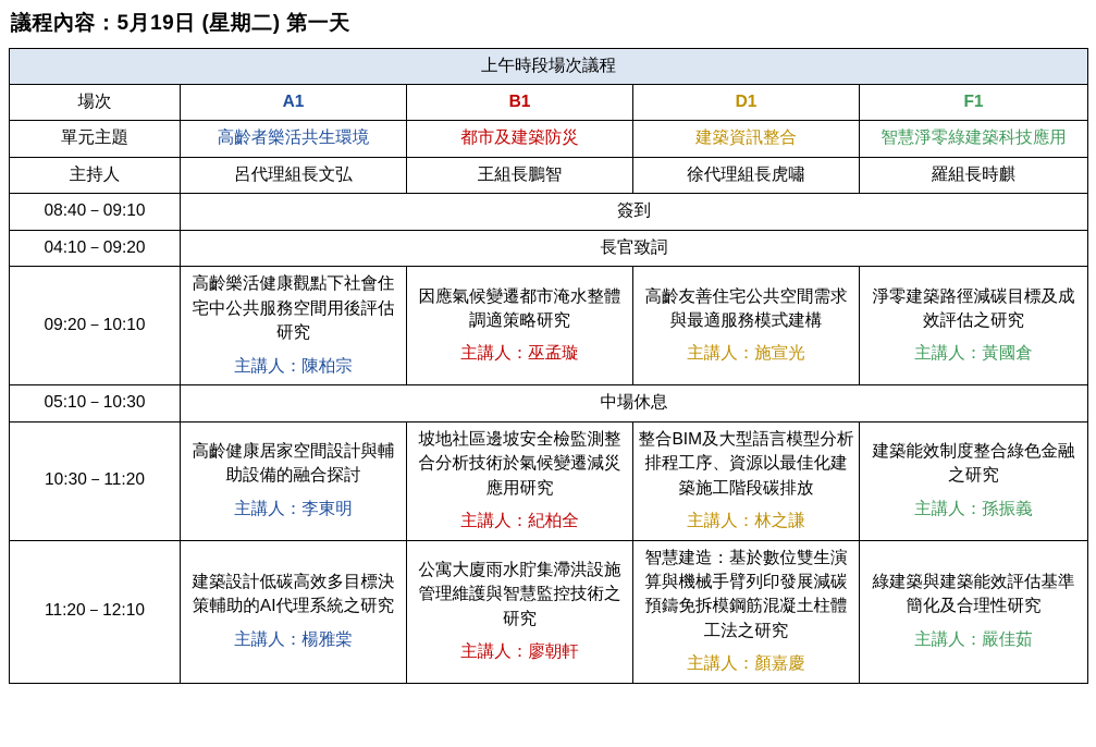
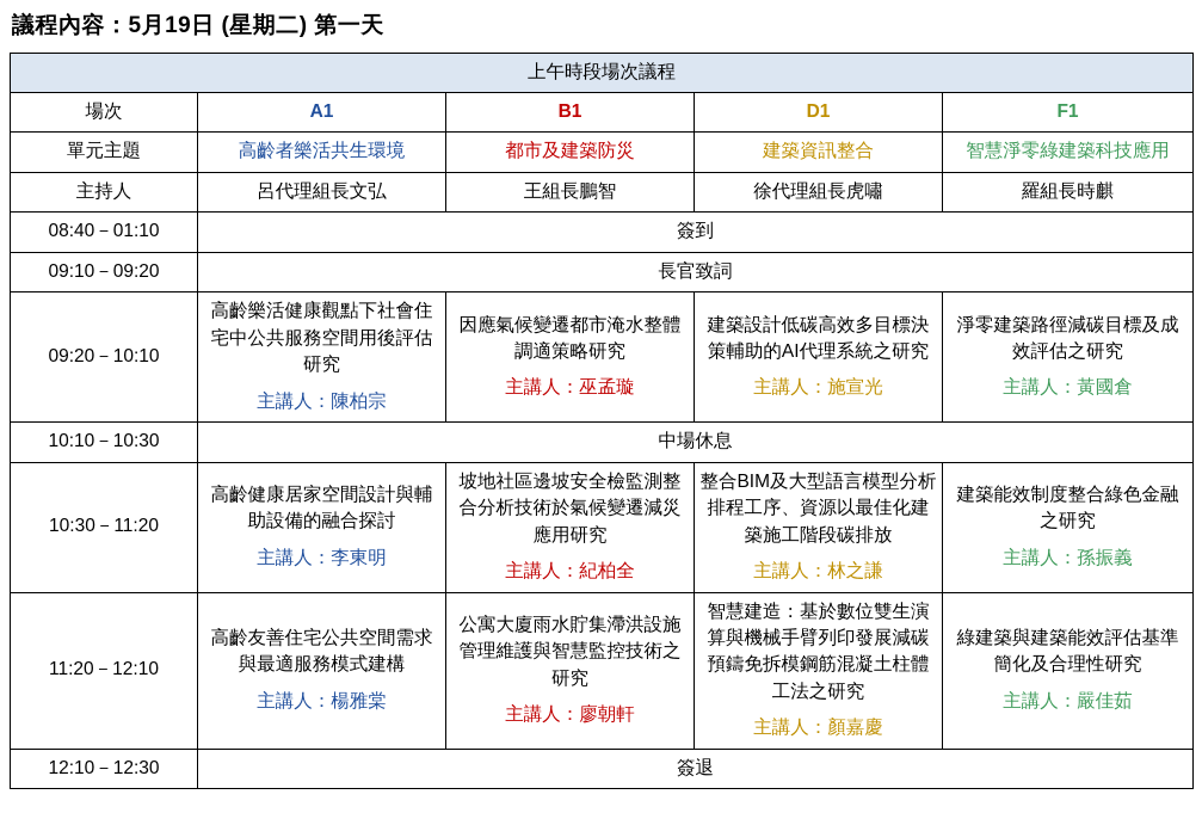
  議程內容：5月19日 (星期二) 第一天
  上午時段場次議程
  場次	A1	B1	D1	F1
  單元主題	高齡者樂活共生環境	都市及建築防災	建築資訊整合	智慧淨零綠建築科技應用
  主持人	呂代理組長文弘	王組長鵬智	徐代理組長虎嘯	羅組長時麒
- 08:40－09:10	簽到
+ 08:40－01:10	簽到
- 04:10－09:20	長官致詞
+ 09:10－09:20	長官致詞
- 09:20－10:10	高齡樂活健康觀點下社會住宅中公共服務空間用後評估研究 主講人：陳柏宗	因應氣候變遷都市淹水整體調適策略研究 主講人：巫孟璇	高齡友善住宅公共空間需求與最適服務模式建構 主講人：施宣光	淨零建築路徑減碳目標及成效評估之研究 主講人：黃國倉
+ 09:20－10:10	高齡樂活健康觀點下社會住宅中公共服務空間用後評估研究 主講人：陳柏宗	因應氣候變遷都市淹水整體調適策略研究 主講人：巫孟璇	建築設計低碳高效多目標決策輔助的AI代理系統之研究 主講人：施宣光	淨零建築路徑減碳目標及成效評估之研究 主講人：黃國倉
- 05:10－10:30	中場休息
+ 10:10－10:30	中場休息
  10:30－11:20	高齡健康居家空間設計與輔助設備的融合探討 主講人：李東明	坡地社區邊坡安全檢監測整合分析技術於氣候變遷減災應用研究 主講人：紀柏全	整合BIM及大型語言模型分析排程工序、資源以最佳化建築施工階段碳排放 主講人：林之謙	建築能效制度整合綠色金融之研究 主講人：孫振義
- 11:20－12:10	建築設計低碳高效多目標決策輔助的AI代理系統之研究 主講人：楊雅棠	公寓大廈雨水貯集滯洪設施管理維護與智慧監控技術之研究 主講人：廖朝軒	智慧建造：基於數位雙生演算與機械手臂列印發展減碳預鑄免拆模鋼筋混凝土柱體工法之研究 主講人：顏嘉慶	綠建築與建築能效評估基準簡化及合理性研究 主講人：嚴佳茹
+ 11:20－12:10	高齡友善住宅公共空間需求與最適服務模式建構 主講人：楊雅棠	公寓大廈雨水貯集滯洪設施管理維護與智慧監控技術之研究 主講人：廖朝軒	智慧建造：基於數位雙生演算與機械手臂列印發展減碳預鑄免拆模鋼筋混凝土柱體工法之研究 主講人：顏嘉慶	綠建築與建築能效評估基準簡化及合理性研究 主講人：嚴佳茹
+ 12:10－12:30	簽退
